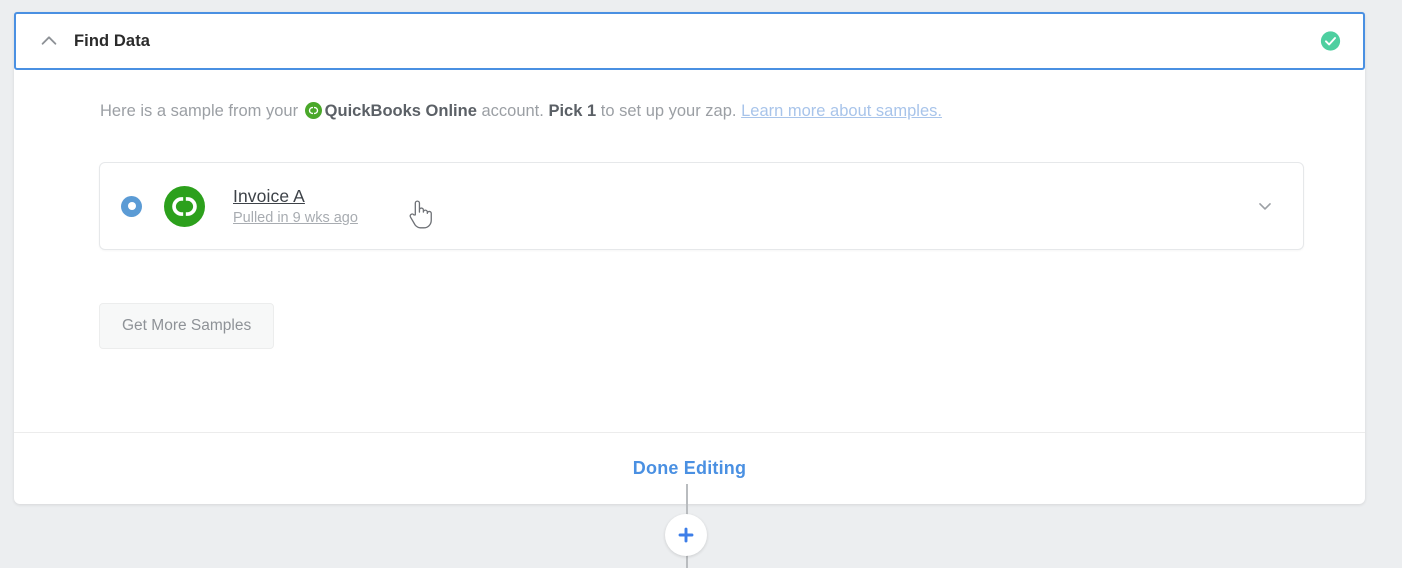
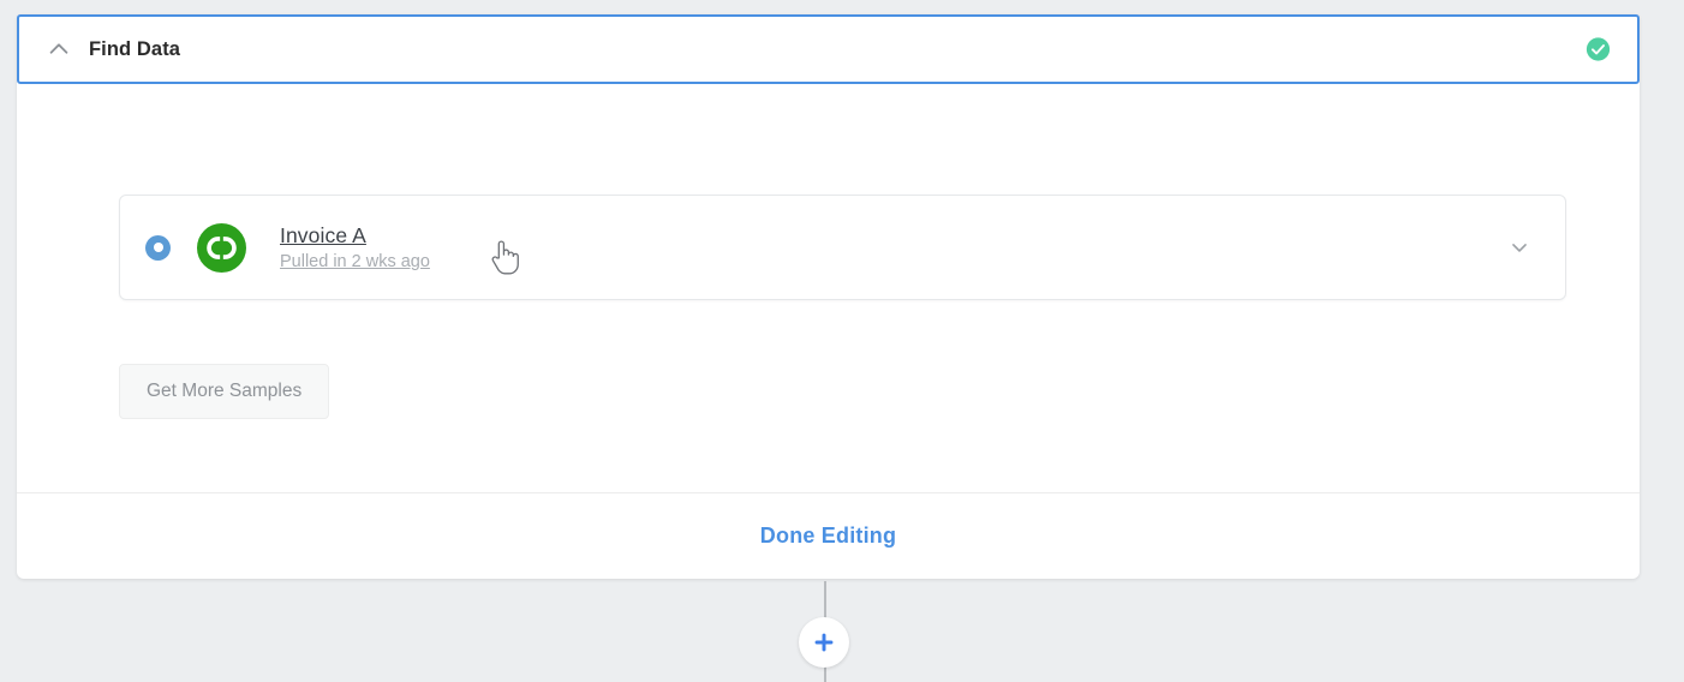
  Find Data
- Here is a sample from your QuickBooks Online account. Pick 1 to set up your zap. Learn more about samples.
  Invoice A
- Pulled in 9 wks ago
+ Pulled in 2 wks ago
  Get More Samples
  Done Editing
